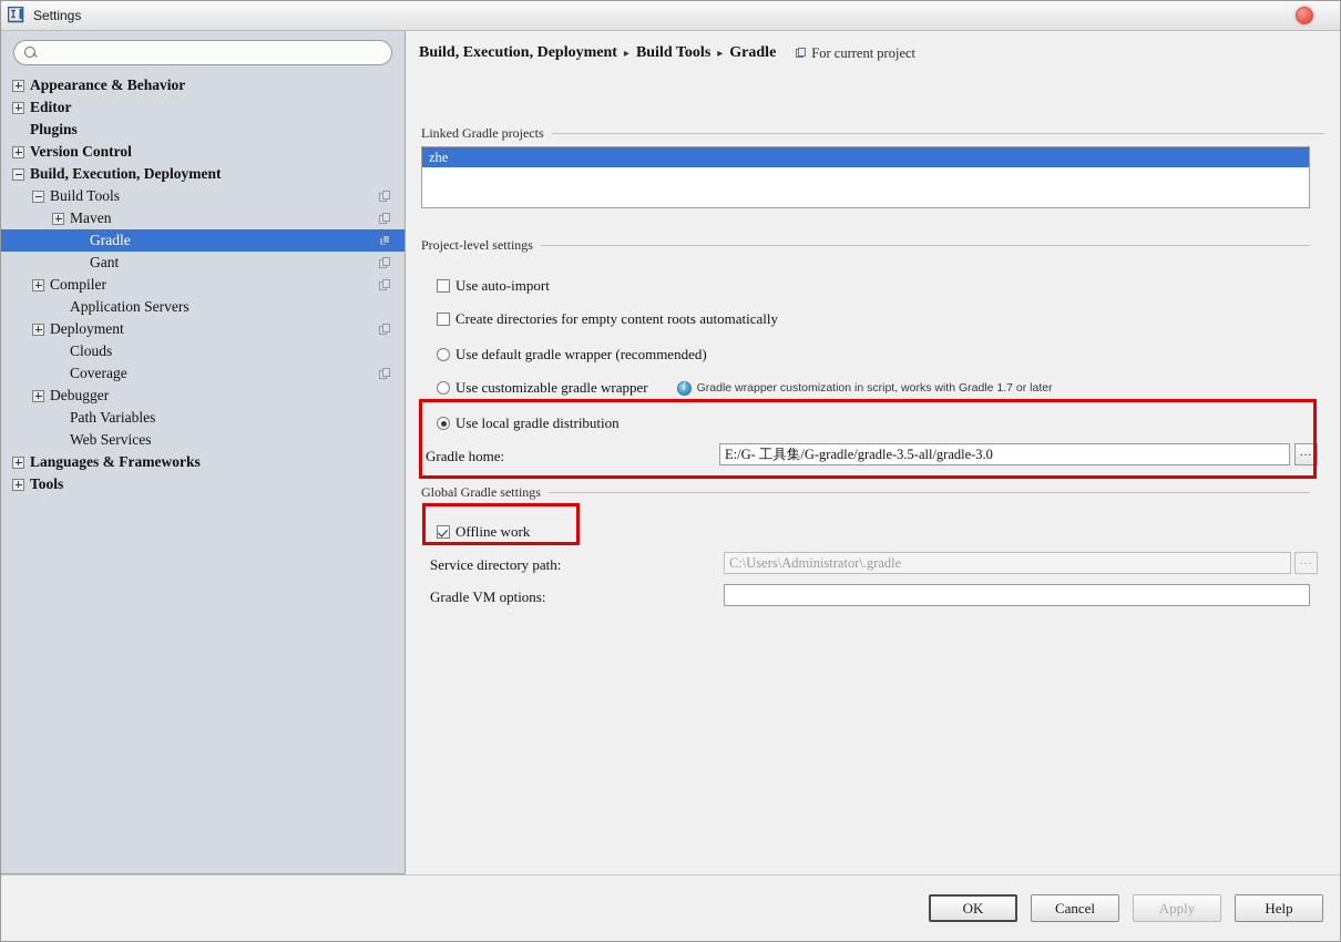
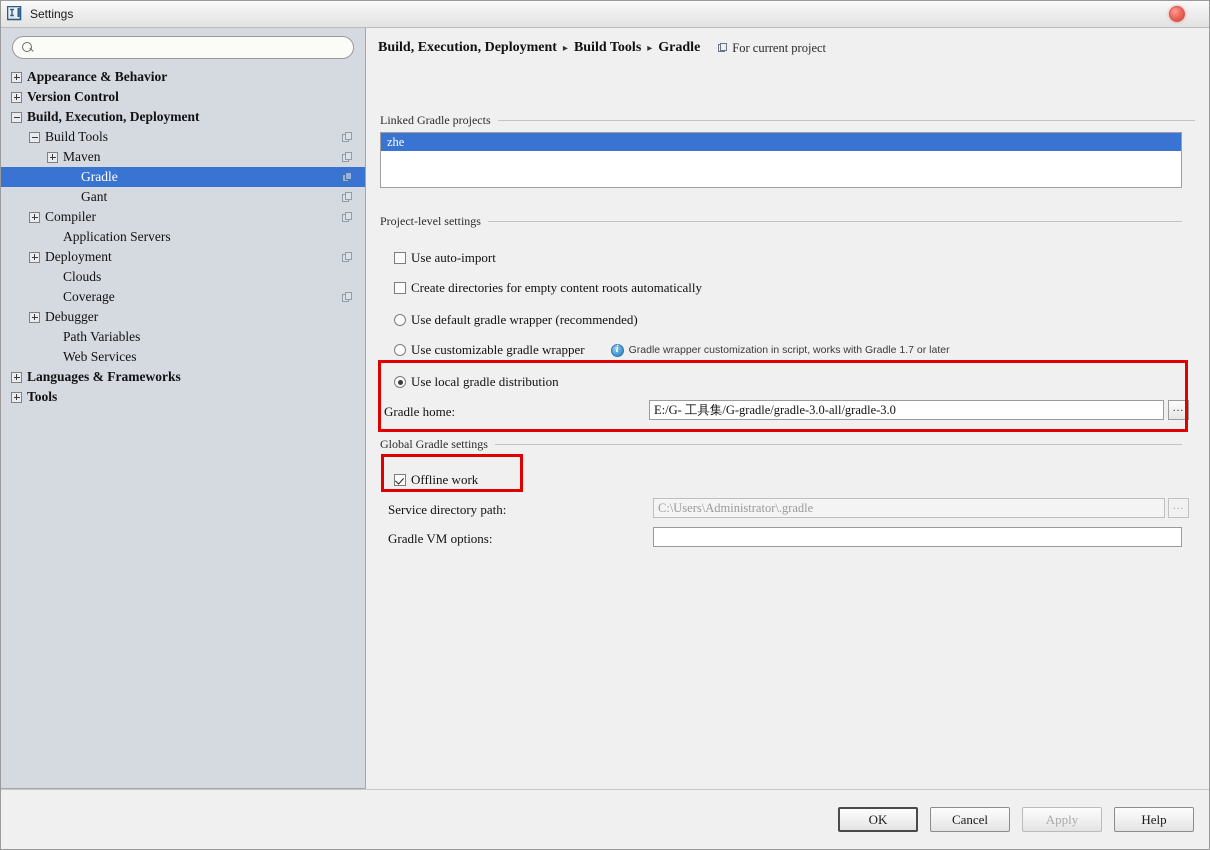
  Settings
  Appearance & Behavior
- Editor
- Plugins
  Version Control
  Build, Execution, Deployment
  Build Tools
  Maven
  Gradle
  Gant
  Compiler
  Application Servers
  Deployment
  Clouds
  Coverage
  Debugger
  Path Variables
  Web Services
  Languages & Frameworks
  Tools
  Build, Execution, Deployment
  ▸
  Build Tools
  ▸
  Gradle
  For current project
  Linked Gradle projects
  zhe
  Project-level settings
  Use auto-import
  Create directories for empty content roots automatically
  Use default gradle wrapper (recommended)
  Use customizable gradle wrapper
  Gradle wrapper customization in script, works with Gradle 1.7 or later
  Use local gradle distribution
  Gradle home:
- E:/G- 工具集/G-gradle/gradle-3.5-all/gradle-3.0
+ E:/G- 工具集/G-gradle/gradle-3.0-all/gradle-3.0
  ...
  Global Gradle settings
  Offline work
  Service directory path:
  C:\Users\Administrator\.gradle
  ...
  Gradle VM options:
  OK
  Cancel
  Apply
  Help
